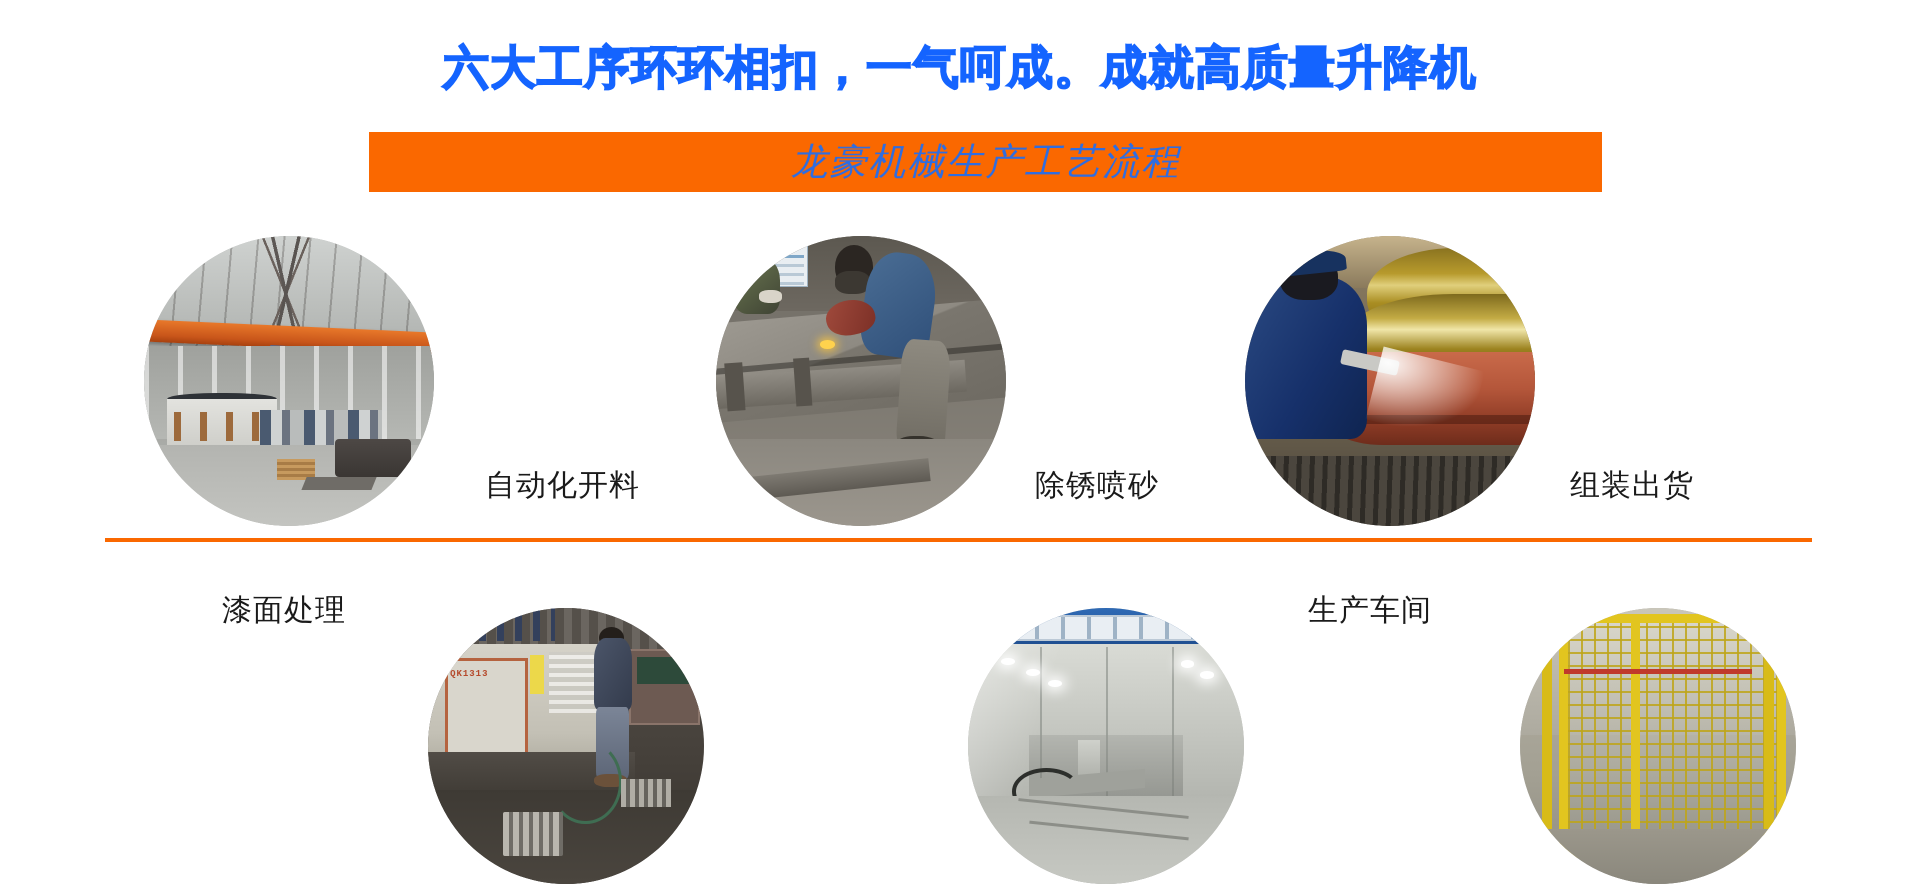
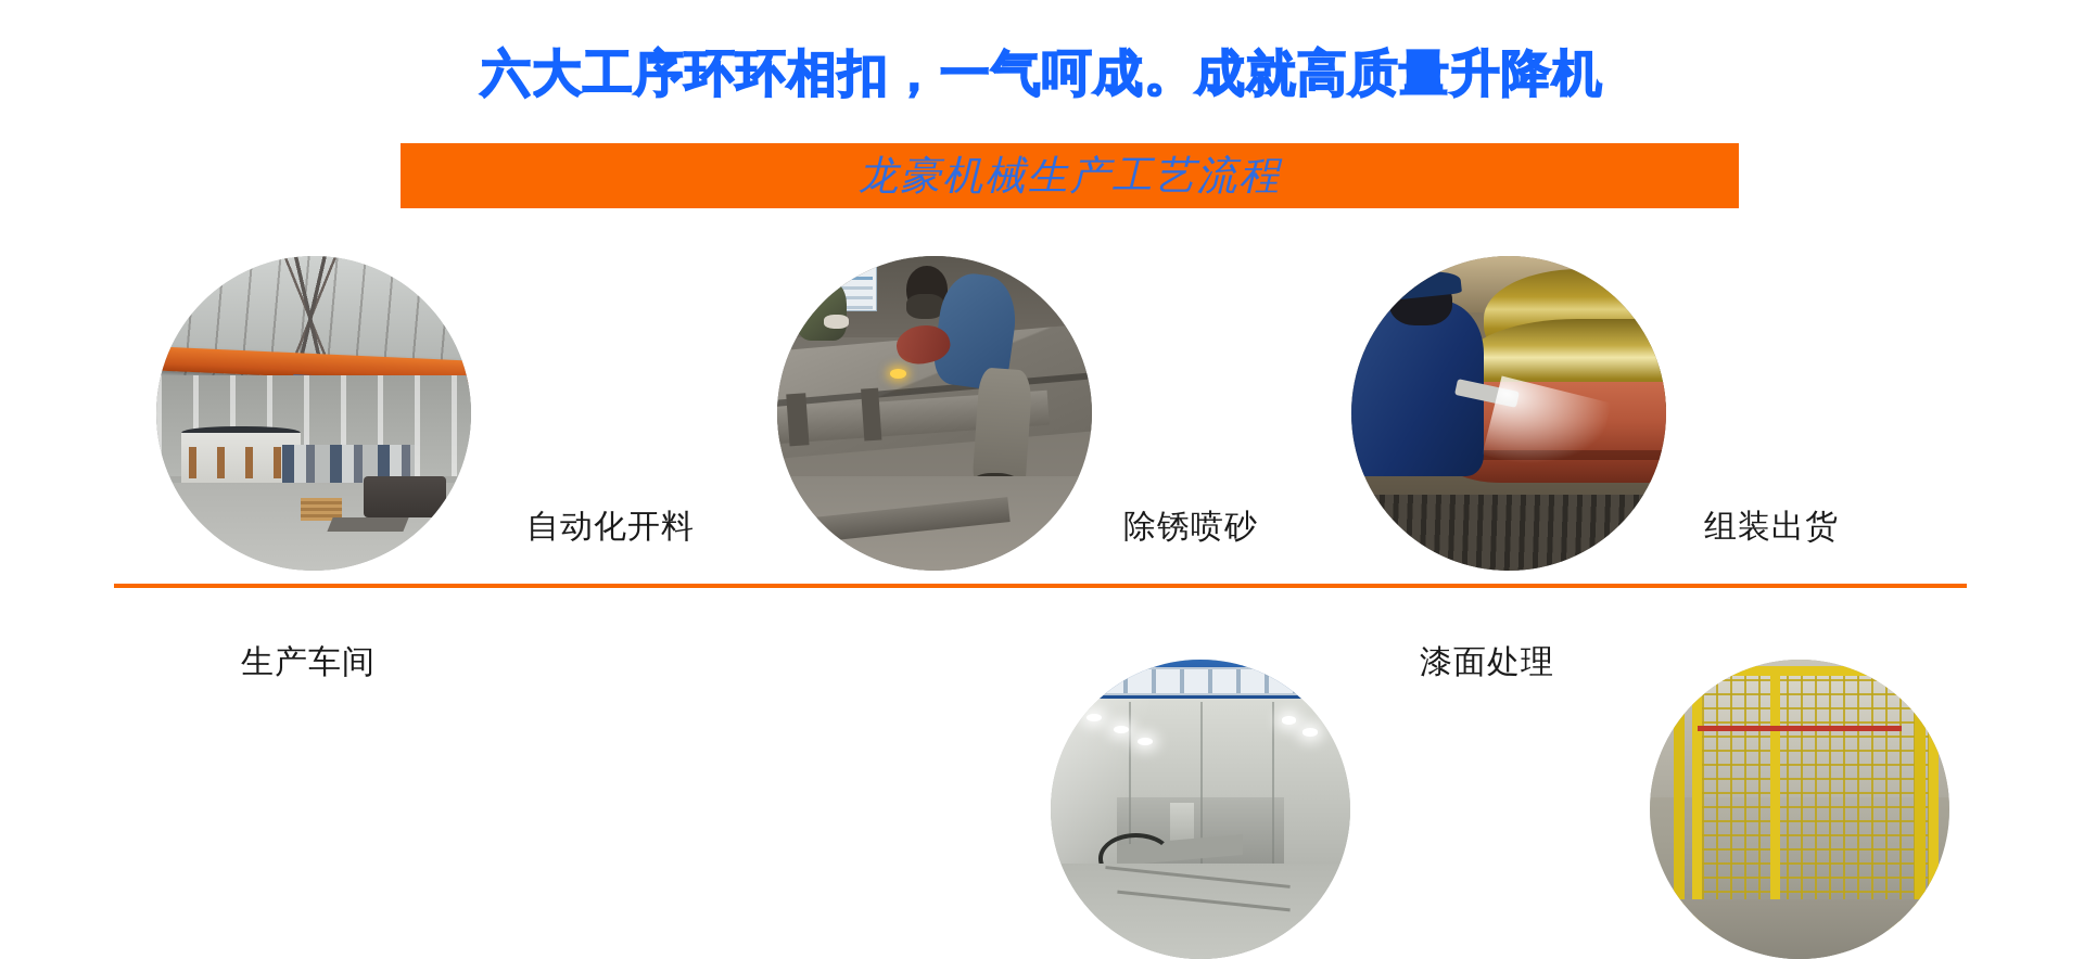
  六大工序环环相扣，一气呵成。成就高质量升降机
  龙豪机械生产工艺流程
  自动化开料
  除锈喷砂
  组装出货
- 漆面处理
+ 生产车间
- QK1313
- 生产车间
+ 漆面处理
